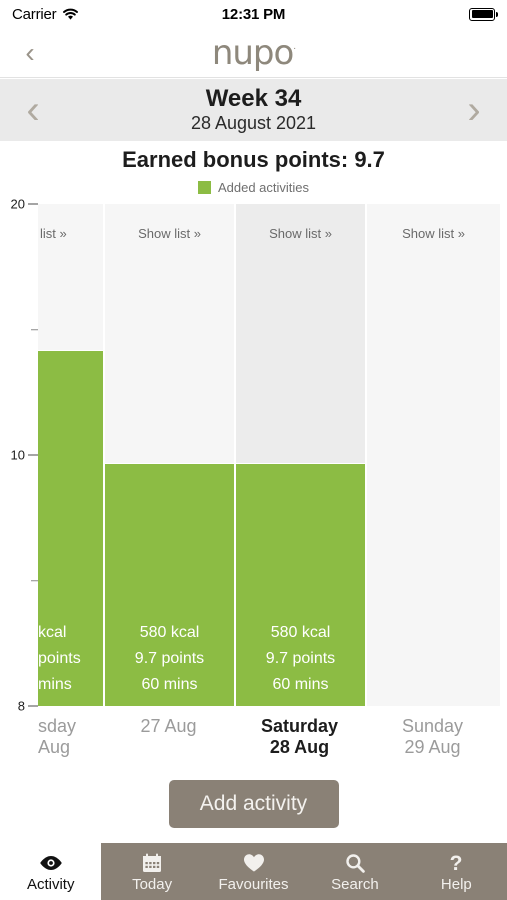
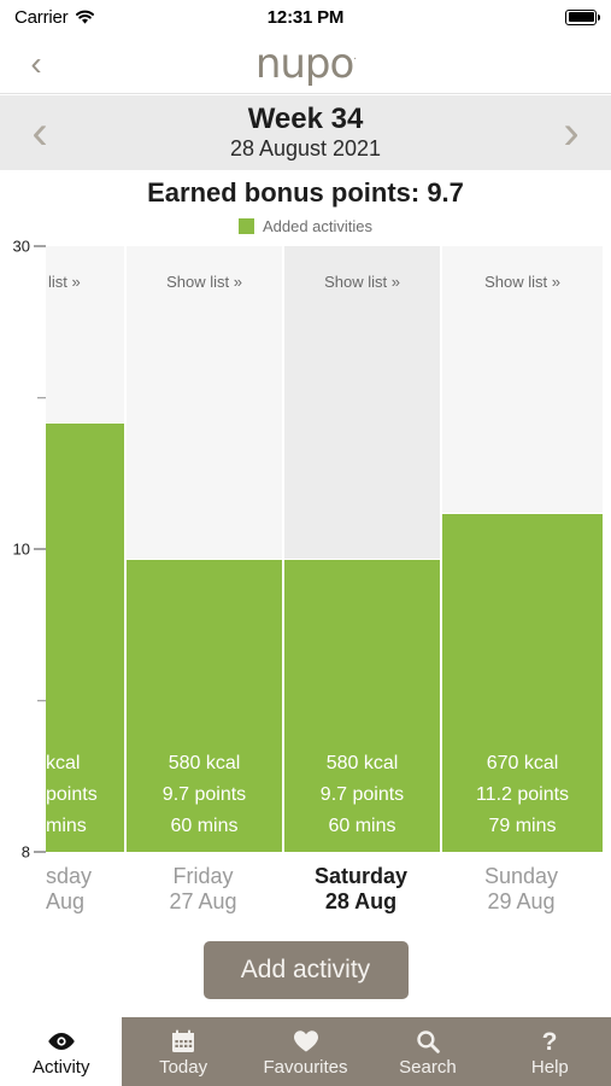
  Carrier
  12:31 PM
  ‹
  nupo·
  ‹
  Week 34
  28 August 2021
  ›
  Earned bonus points: 9.7
  Added activities
- 20
+ 30
  10
  8
  list »
  kcal
  points
  mins
  Show list »
  580 kcal
  9.7 points
  60 mins
  Show list »
  580 kcal
  9.7 points
  60 mins
  Show list »
+ 670 kcal
+ 11.2 points
+ 79 mins
  sday
  Aug
+ Friday
  27 Aug
  Saturday
  28 Aug
  Sunday
  29 Aug
  Add activity
  Activity
  Today
  Favourites
  Search
  ?
  Help
